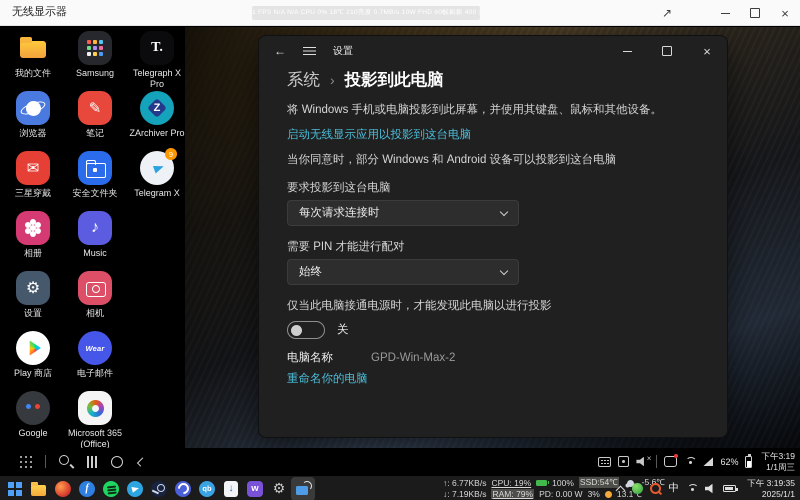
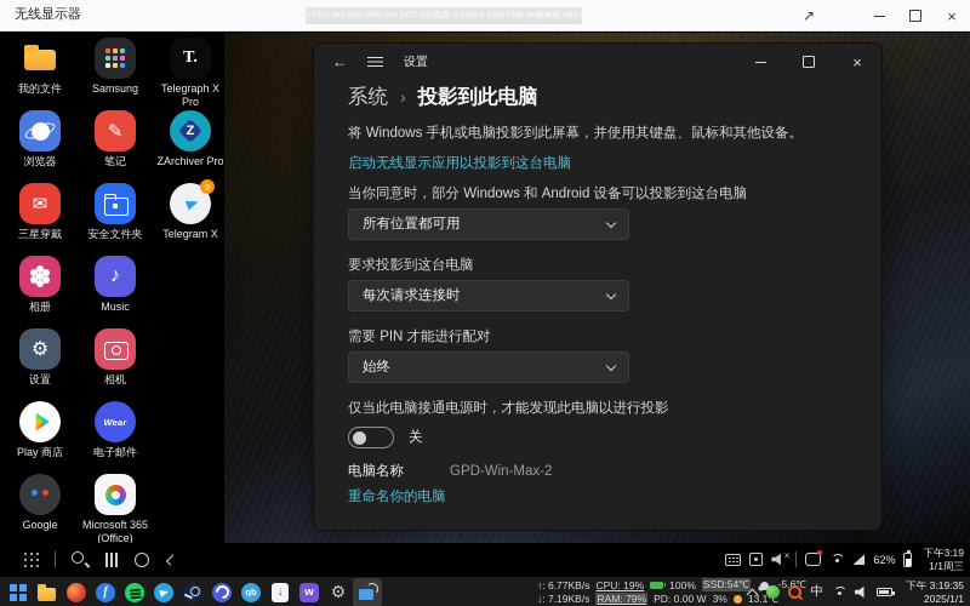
  无线显示器
  ↗
  ×
  我的文件
  Samsung
  T.
  Telegraph X Pro
  浏览器
  ✎
  笔记
  Z
  ZArchiver Pro
  ✉
  三星穿戴
  安全文件夹
  9
  Telegram X
  相册
  ♪
  Music
  ⚙
  设置
  相机
  Play 商店
  Wear
  电子邮件
  Google
  Microsoft 365 (Office)
  ←
  设置
  ×
  系统
  ›
  投影到此电脑
  将 Windows 手机或电脑投影到此屏幕，并使用其键盘、鼠标和其他设备。
  启动无线显示应用以投影到这台电脑
  当你同意时，部分 Windows 和 Android 设备可以投影到这台电脑
+ 所有位置都可用
  要求投影到这台电脑
  每次请求连接时
  需要 PIN 才能进行配对
  始终
  仅当此电脑接通电源时，才能发现此电脑以进行投影
  关
  电脑名称
  GPD-Win-Max-2
  重命名你的电脑
  62%
  下午3:19
  1/1周三
  f
  qb
  ↓
  w
  ⚙
  ↑: 6.77KB/s
  CPU: 19%
  100%
  SSD:54℃
  ↓: 7.19KB/s
  RAM: 79%
  PD: 0.00 W
  3%
  13.1
  中
  下午 3:19:35
  2025/1/1
